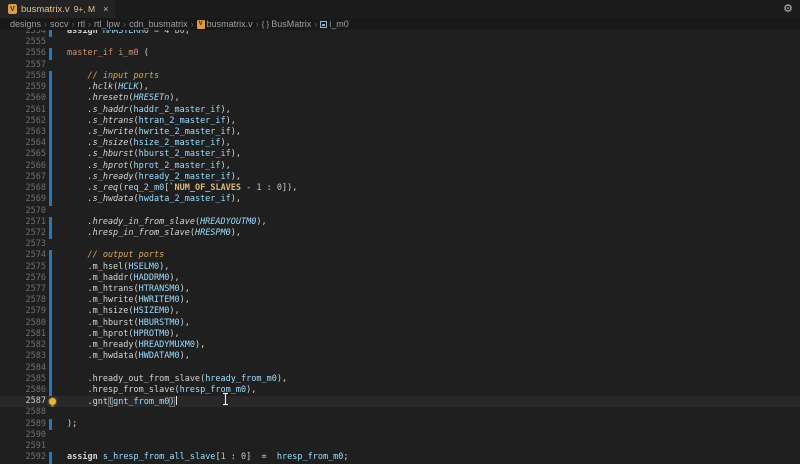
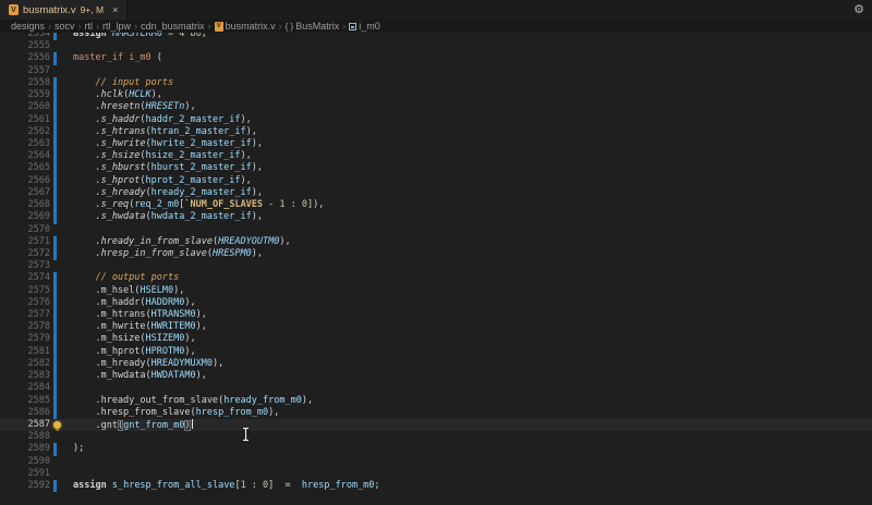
  busmatrix.v
  9+, M
  ×
  ⚙
  designs
  ›
  socv
  ›
  rtl
  ›
  rtl_lpw
  ›
  cdn_busmatrix
  ›
  busmatrix.v
  ›
  { }
  BusMatrix
  ›
  i_m0
  2554
  assign HMASTERM0 = 4'b0;
  2555
  2556
  master_if i_m0 (
  2557
  2558
  // input ports
  2559
  .hclk(HCLK),
  2560
  .hresetn(HRESETn),
  2561
  .s_haddr(haddr_2_master_if),
  2562
  .s_htrans(htran_2_master_if),
  2563
  .s_hwrite(hwrite_2_master_if),
  2564
  .s_hsize(hsize_2_master_if),
  2565
  .s_hburst(hburst_2_master_if),
  2566
  .s_hprot(hprot_2_master_if),
  2567
  .s_hready(hready_2_master_if),
  2568
  .s_req(req_2_m0[`NUM_OF_SLAVES - 1 : 0]),
  2569
  .s_hwdata(hwdata_2_master_if),
  2570
  2571
  .hready_in_from_slave(HREADYOUTM0),
  2572
  .hresp_in_from_slave(HRESPM0),
  2573
  2574
  // output ports
  2575
  .m_hsel(HSELM0),
  2576
  .m_haddr(HADDRM0),
  2577
  .m_htrans(HTRANSM0),
  2578
  .m_hwrite(HWRITEM0),
  2579
  .m_hsize(HSIZEM0),
- 2580
- .m_hburst(HBURSTM0),
  2581
  .m_hprot(HPROTM0),
  2582
  .m_hready(HREADYMUXM0),
  2583
  .m_hwdata(HWDATAM0),
  2584
  2585
  .hready_out_from_slave(hready_from_m0),
  2586
  .hresp_from_slave(hresp_from_m0),
  2587
  .gnt(gnt_from_m0)
  2588
  2589
  );
  2590
  2591
  2592
  assign s_hresp_from_all_slave[1 : 0] = hresp_from_m0;
